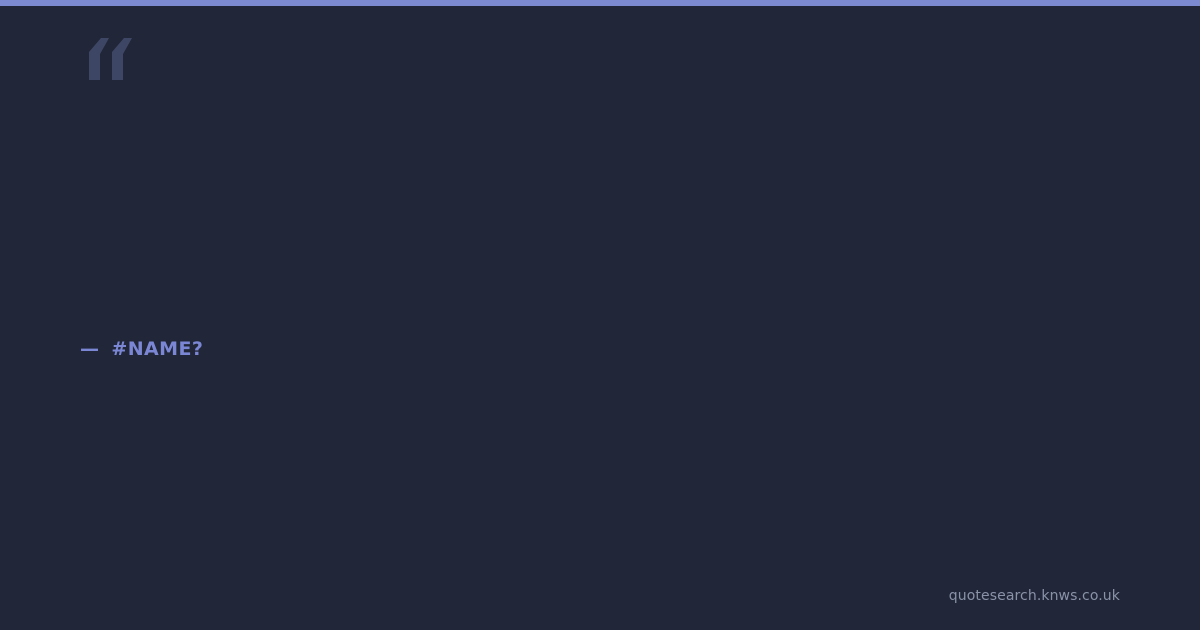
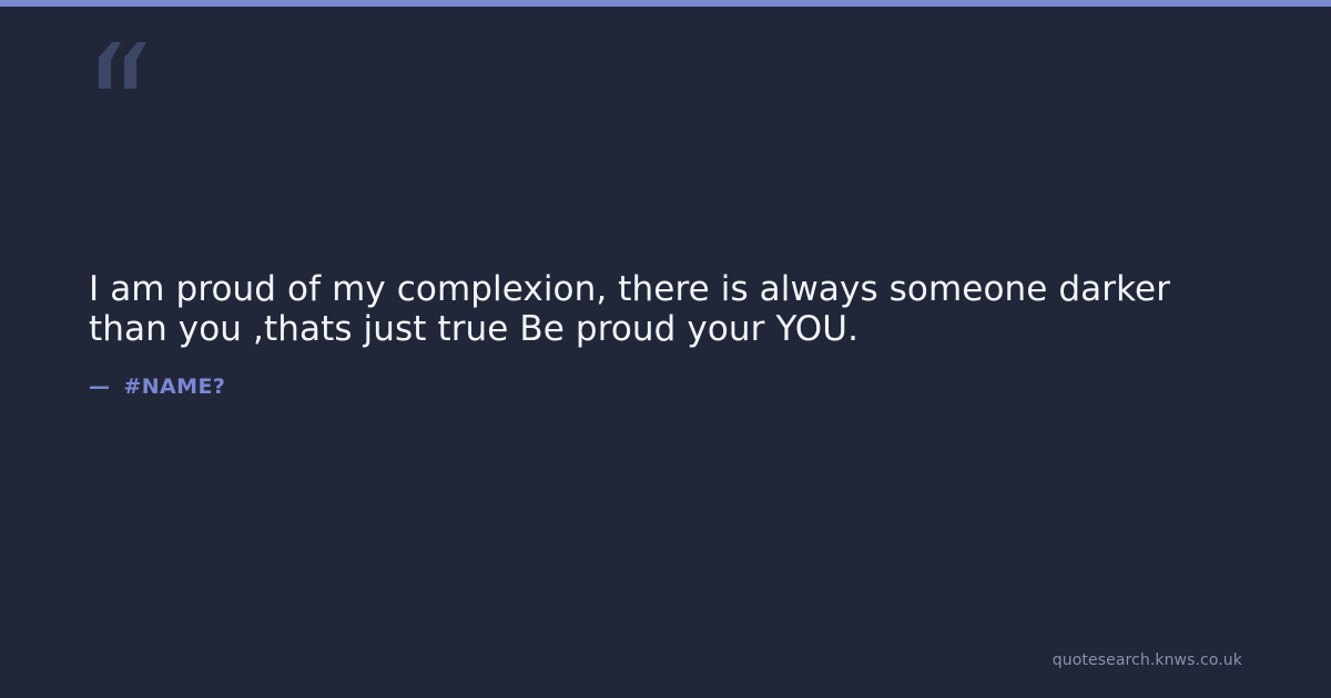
+ I am proud of my complexion, there is always someone darker
+ than you ,thats just true Be proud your YOU.
  —
  #NAME?
  quotesearch.knws.co.uk
